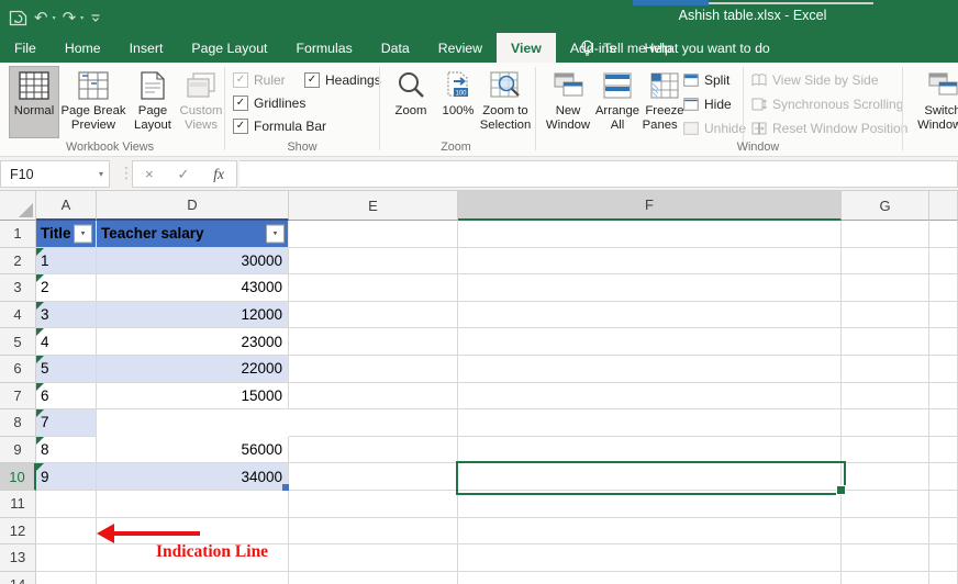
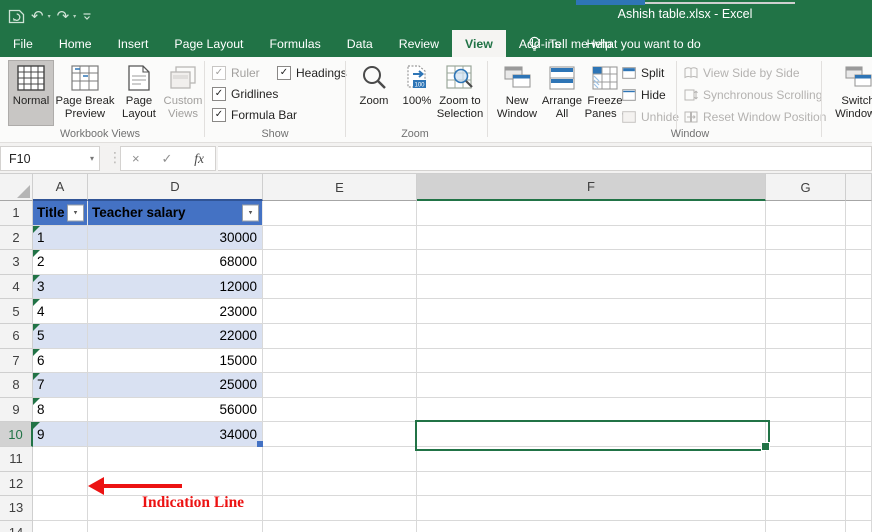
  ↶
  ↷
  Ashish table.xlsx - Excel
  File
  Home
  Insert
  Page Layout
  Formulas
  Data
  Review
  View
  Ad-ins
  Help
  Tell me what you want to do
  Normal
  Page Break Preview
  Page Layout
  Custom Views
  Workbook Views
  ✓
  Ruler
  ✓
  Gridlines
  ✓
  Formula Bar
  ✓
  Headings
  Show
  Zoom
  100%
  Zoom to Selection
  Zoom
  New Window
  Arrange All
  Freeze Panes
  Split
  Hide
  Unhid
  View Side by Side
  Synchronous Scrolling
  Reset Window Position
  Switch Window
  Window
  F10
  ▾
  ⋮
  ×
  ✓
  fx
  A
  D
  E
  F
  G
  1
  Title
  Teacher salary
  2
  1
  30000
  3
  2
- 43000
+ 68000
  4
  3
  12000
  5
  4
  23000
  6
  5
  22000
  7
  6
  15000
  8
  7
+ 25000
  9
  8
  56000
  10
  9
  34000
  11
  12
  13
  Indication Line
